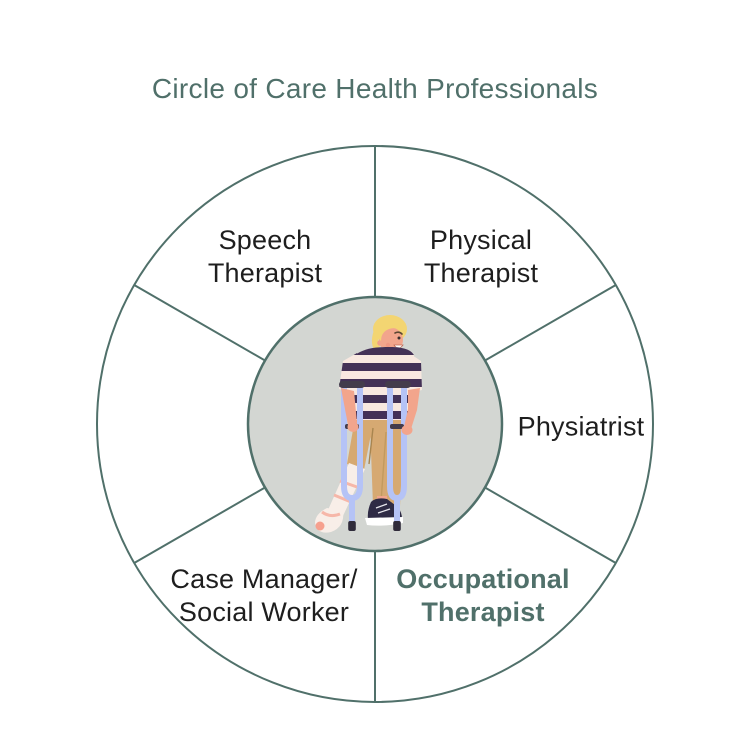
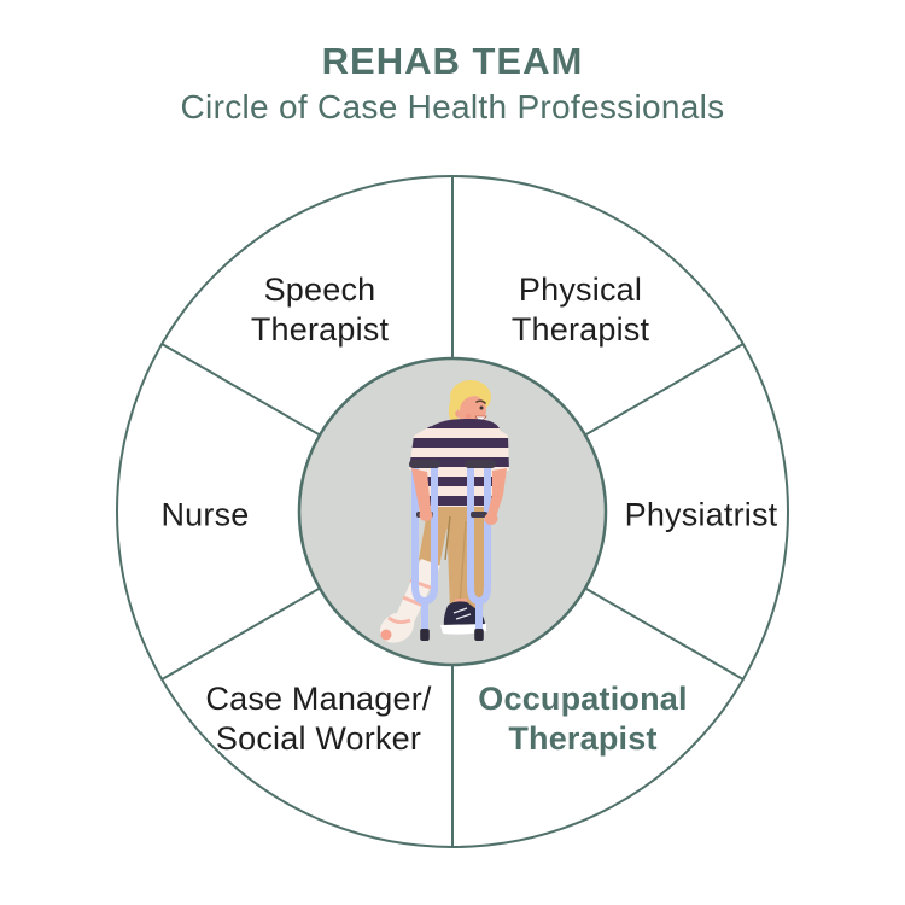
+ REHAB TEAM
- Circle of Care Health Professionals
+ Circle of Case Health Professionals
  Speech
  Therapist
  Physical
  Therapist
  Physiatrist
  Occupational
  Therapist
  Case Manager/
  Social Worker
+ Nurse
